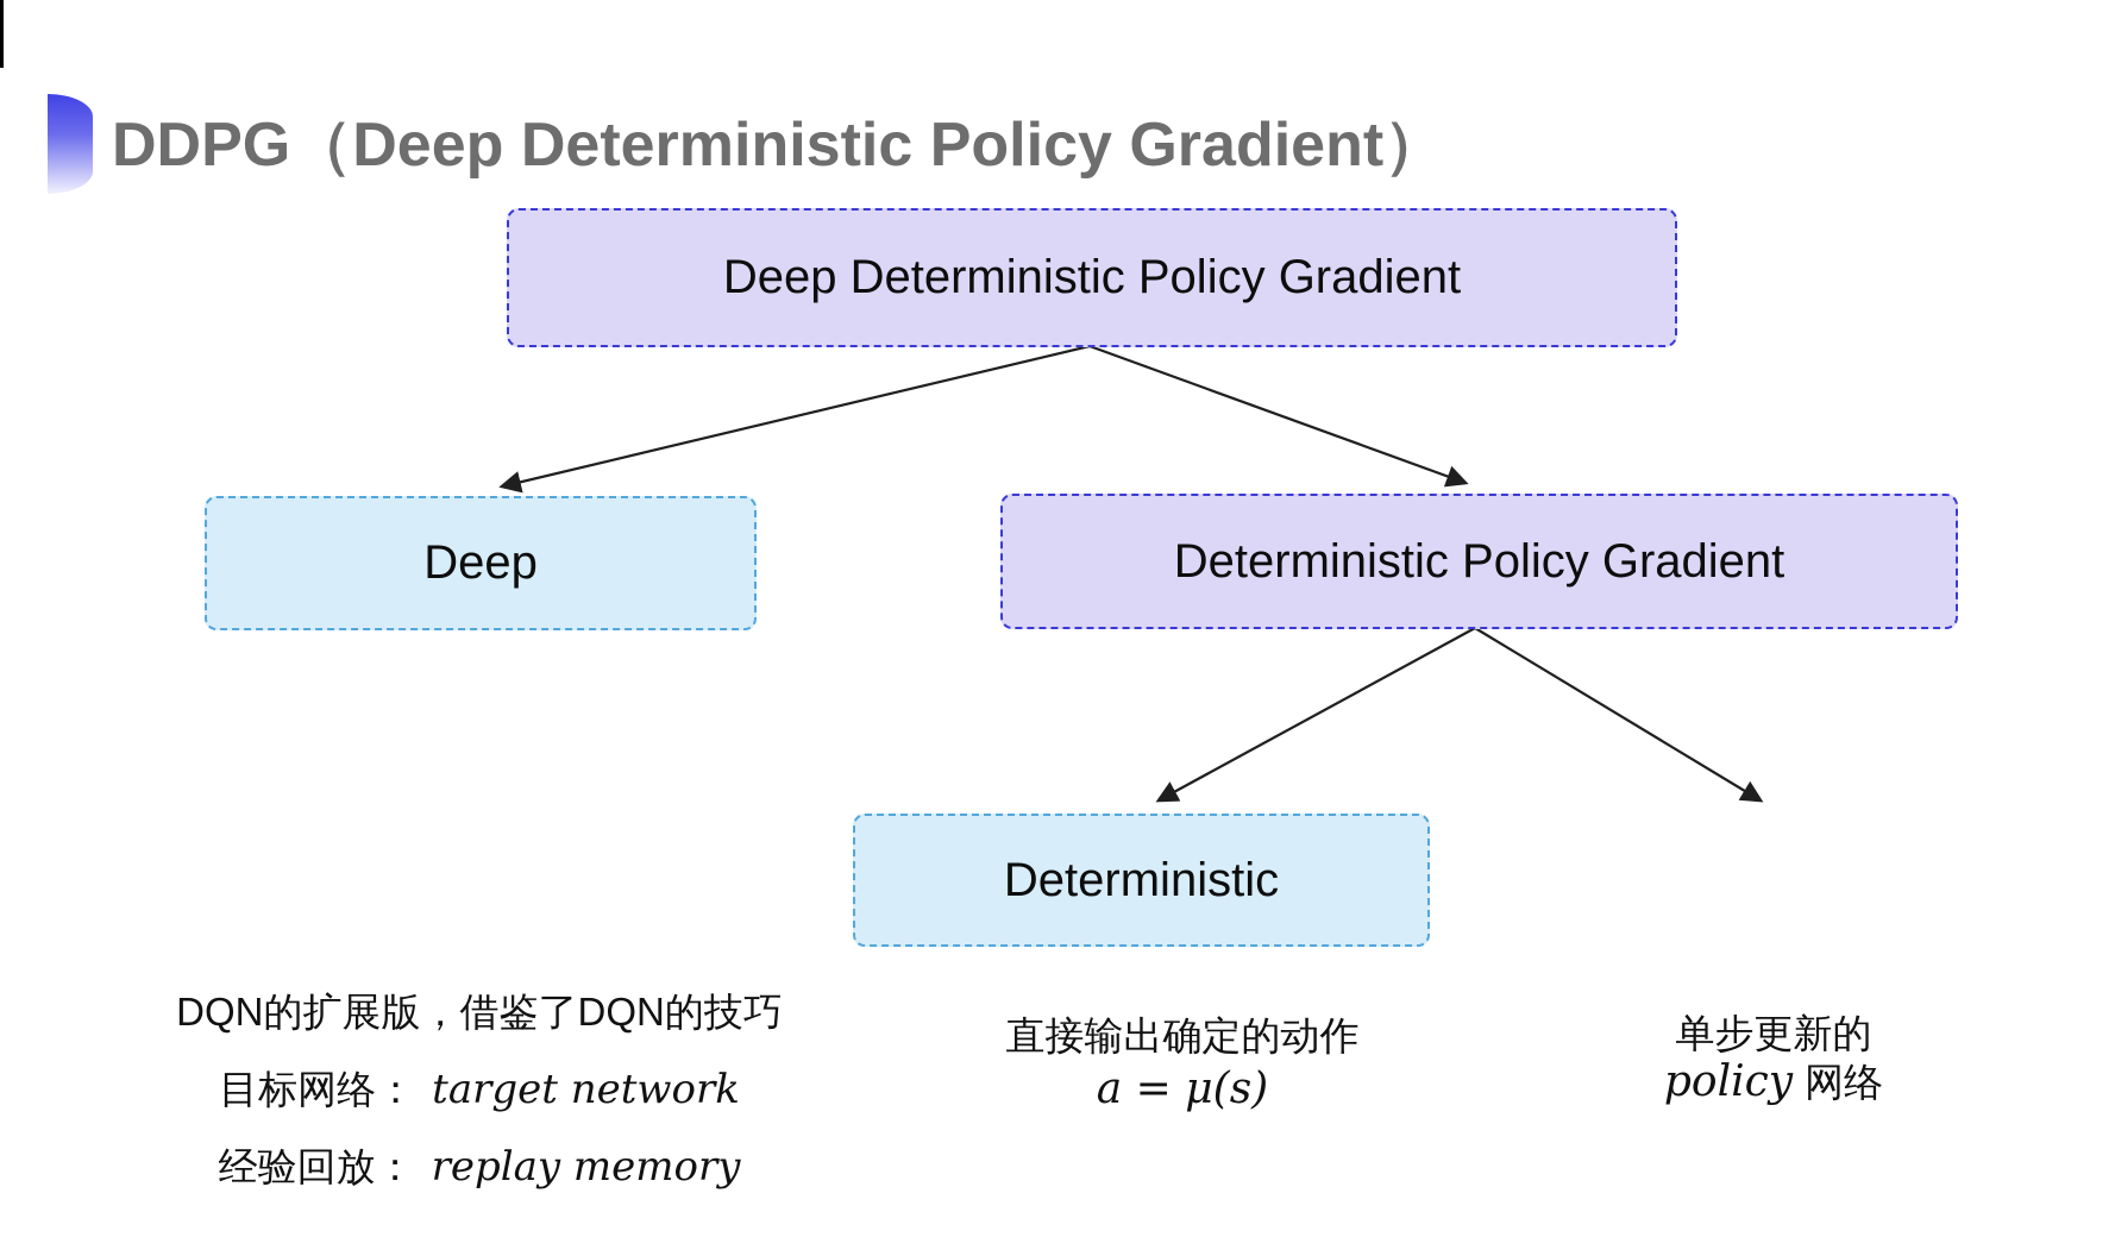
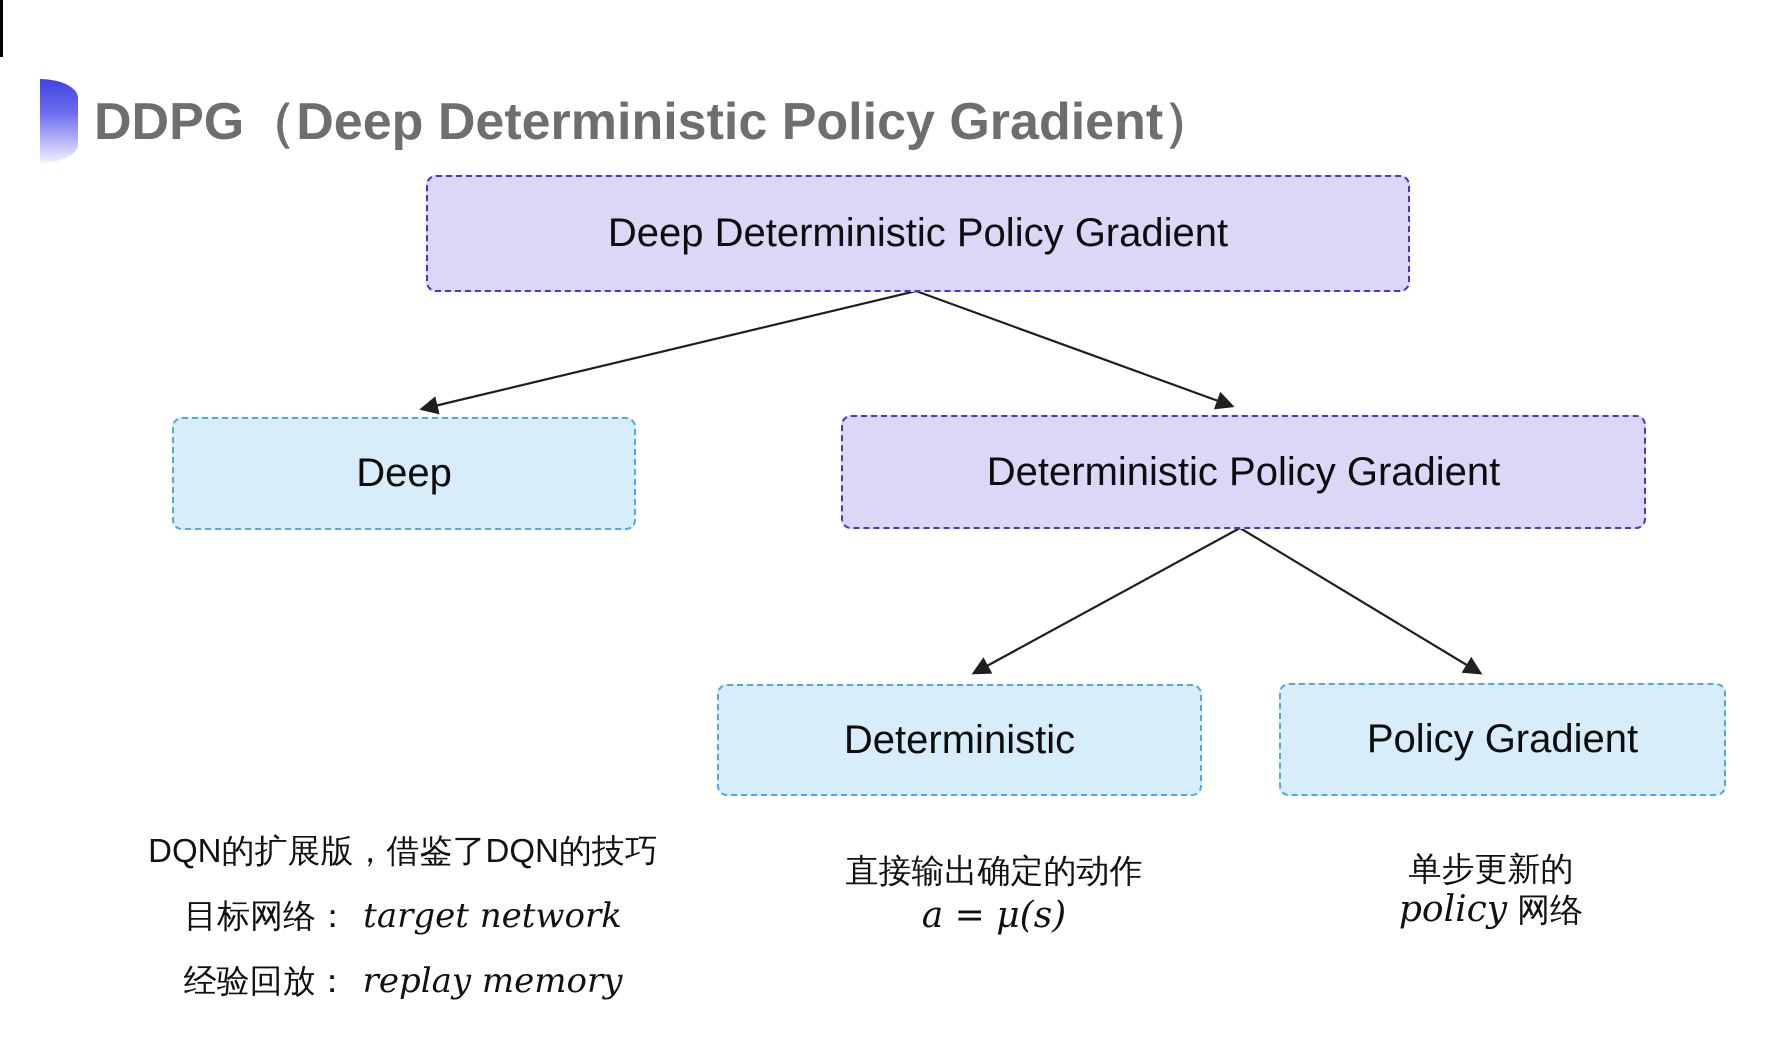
  DDPG（Deep Deterministic Policy Gradient）
  Deep Deterministic Policy Gradient
  Deep
  Deterministic Policy Gradient
  Deterministic
+ Policy Gradient
  DQN的扩展版，借鉴了DQN的技巧
  目标网络： target network
  经验回放： replay memory
  直接输出确定的动作
  a = μ(s)
  单步更新的
  policy 网络
